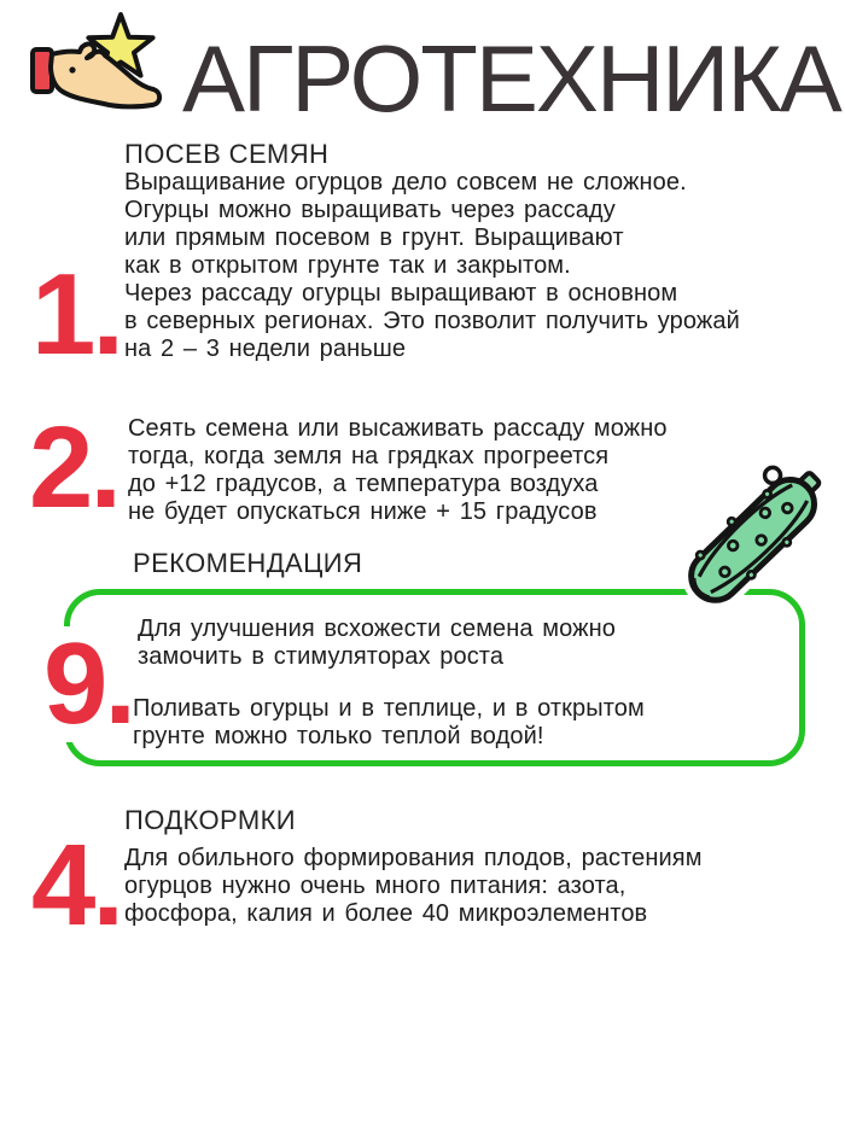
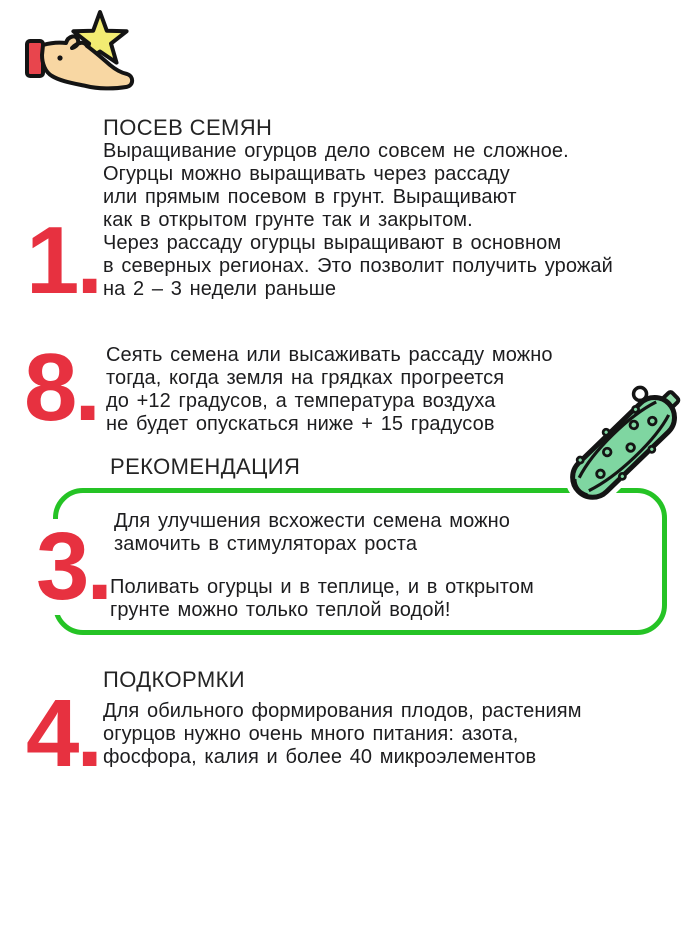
- АГРОТЕХНИКА
  1.
  ПОСЕВ СЕМЯН
  Выращивание огурцов дело совсем не сложное.
  Огурцы можно выращивать через рассаду
  или прямым посевом в грунт. Выращивают
  как в открытом грунте так и закрытом.
  Через рассаду огурцы выращивают в основном
  в северных регионах. Это позволит получить урожай
  на 2 – 3 недели раньше
- 2.
+ 8.
  Сеять семена или высаживать рассаду можно
  тогда, когда земля на грядках прогреется
  до +12 градусов, а температура воздуха
  не будет опускаться ниже + 15 градусов
  РЕКОМЕНДАЦИЯ
- 9.
+ 3.
  Для улучшения всхожести семена можно
  замочить в стимуляторах роста
  Поливать огурцы и в теплице, и в открытом
  грунте можно только теплой водой!
  4.
  ПОДКОРМКИ
  Для обильного формирования плодов, растениям
  огурцов нужно очень много питания: азота,
  фосфора, калия и более 40 микроэлементов
